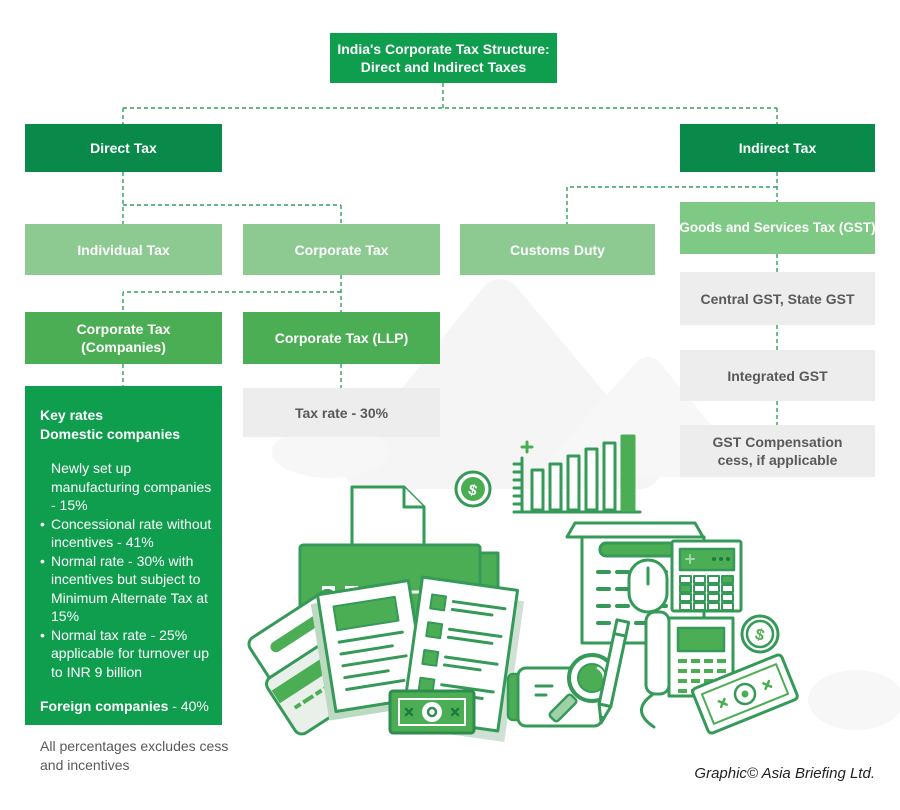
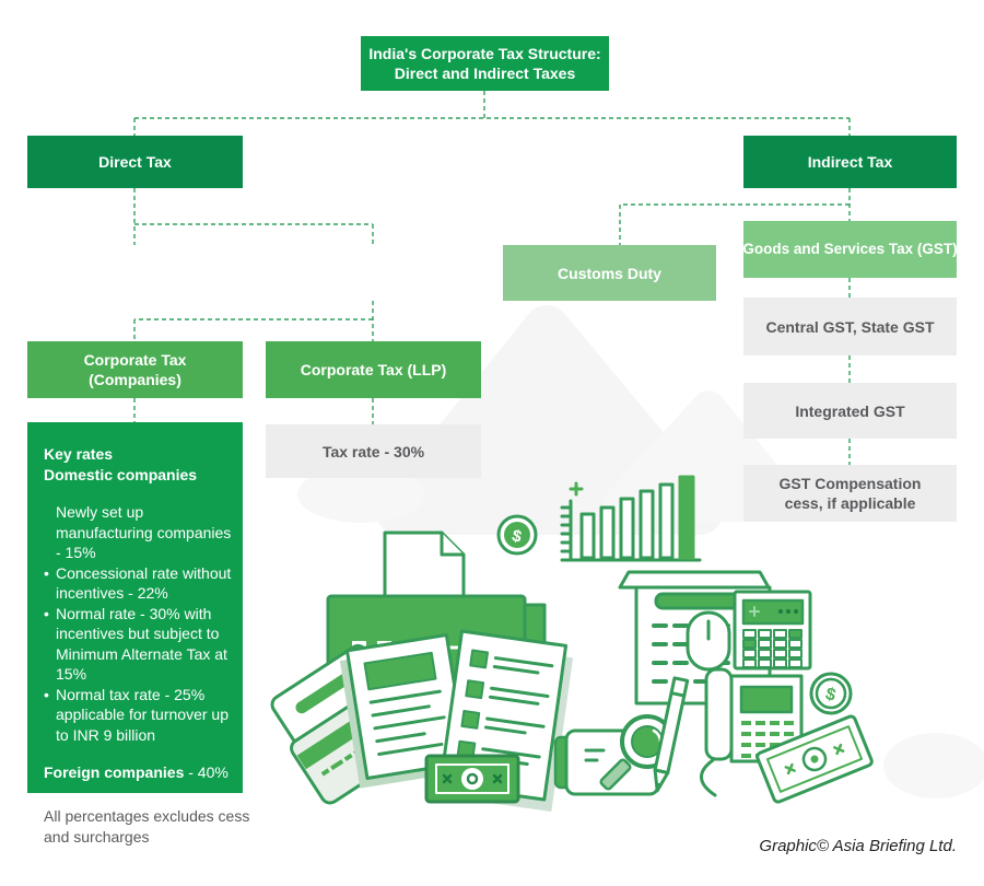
  India's Corporate Tax Structure:
  Direct and Indirect Taxes
  Direct Tax
  Indirect Tax
- Individual Tax
- Corporate Tax
  Customs Duty
  Goods and Services Tax (GST)
  Corporate Tax (Companies)
  Corporate Tax (LLP)
  Tax rate - 30%
  Central GST, State GST
  Integrated GST
  GST Compensation cess, if applicable
  Key rates
  Domestic companies
  Newly set up manufacturing companies - 15%
  •
- Concessional rate without incentives - 41%
+ Concessional rate without incentives - 22%
  •
  Normal rate - 30% with incentives but subject to Minimum Alternate Tax at 15%
  •
  Normal tax rate - 25% applicable for turnover up to INR 9 billion
  Foreign companies - 40%
- All percentages excludes cess and incentives
+ All percentages excludes cess and surcharges
  Graphic© Asia Briefing Ltd.
